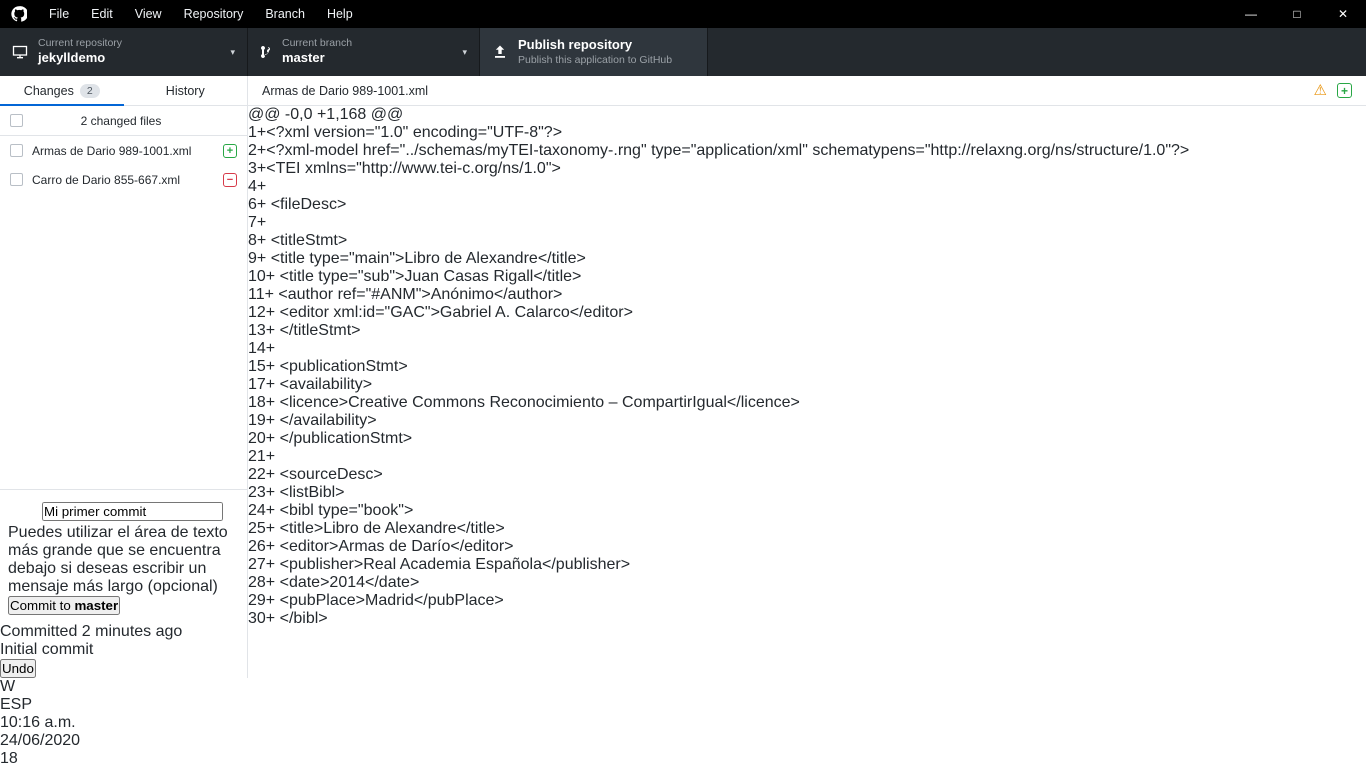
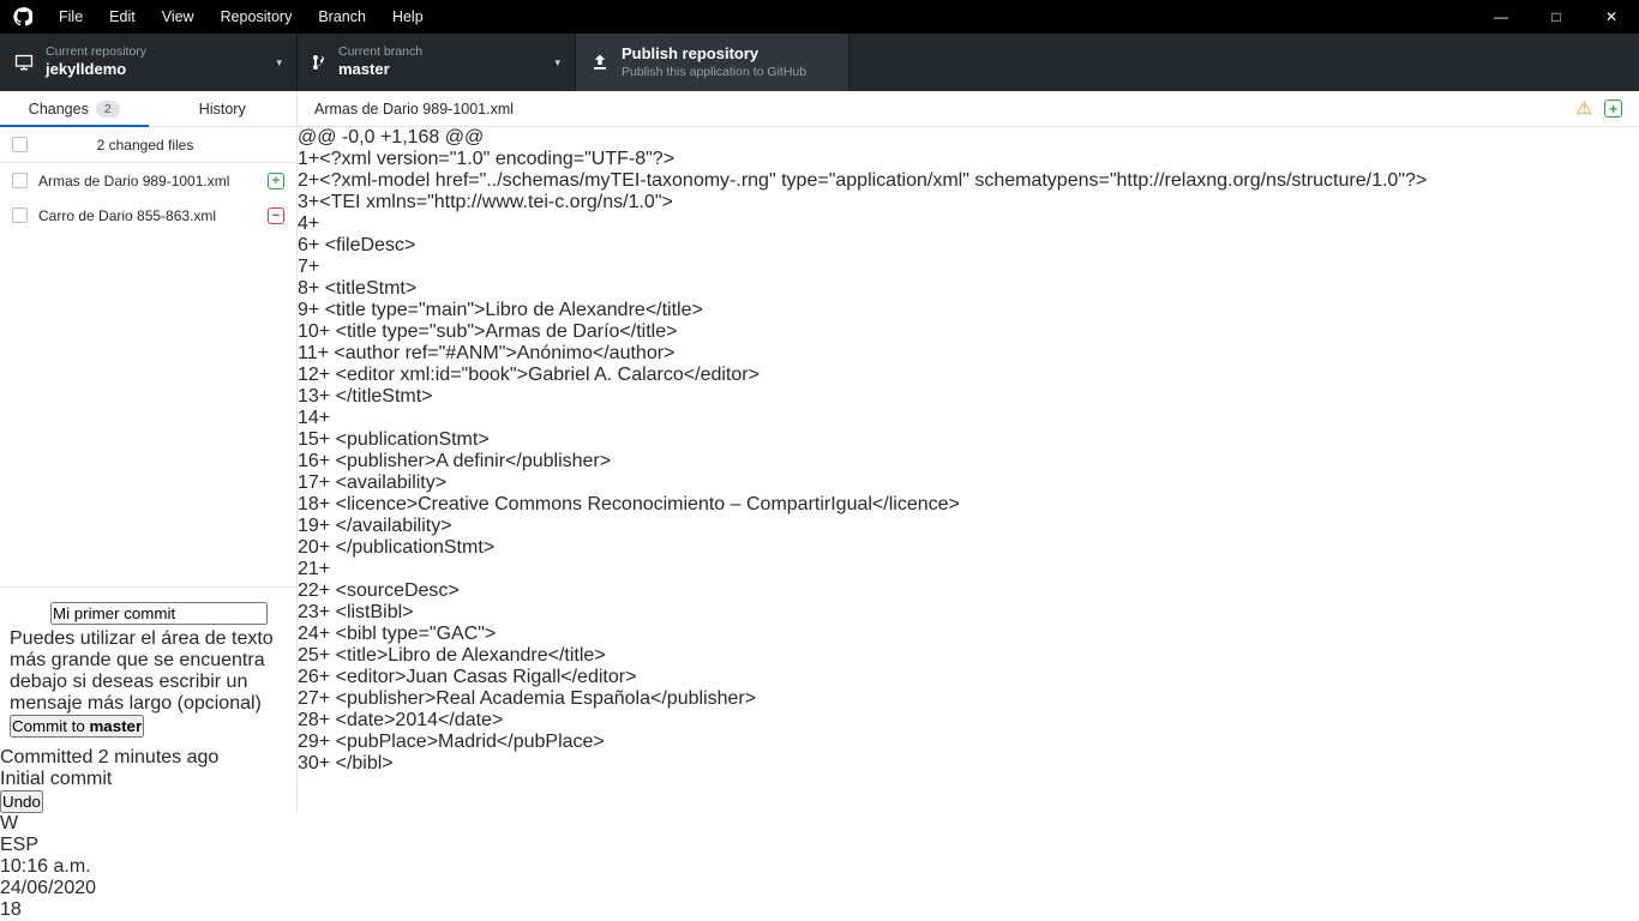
  File
  Edit
  View
  Repository
  Branch
  Help
  —
  □
  ✕
  Current repository
  jekylldemo
  ▾
  Current branch
  master
  ▾
  Publish repository
  Publish this application to GitHub
  Changes
  2
  History
  Armas de Dario 989-1001.xml
  ⚠
  2 changed files
  Armas de Dario 989-1001.xml
- Carro de Dario 855-667.xml
+ Carro de Dario 855-863.xml
  Mi primer commit
  Puedes utilizar el área de texto más grande que se encuentra debajo si deseas escribir un mensaje más largo (opcional)
  Commit to master
  Committed 2 minutes ago
  Initial commit
  Undo
  @@ -0,0 +1,168 @@
  1+<?xml version="1.0" encoding="UTF-8"?>
  2+<?xml-model href="../schemas/myTEI-taxonomy-.rng" type="application/xml" schematypens="http://relaxng.org/ns/structure/1.0"?>
  3+<TEI xmlns="http://www.tei-c.org/ns/1.0">
  4+
  6+ <fileDesc>
  7+
  8+ <titleStmt>
  9+ <title type="main">Libro de Alexandre</title>
- 10+ <title type="sub">Juan Casas Rigall</title>
+ 10+ <title type="sub">Armas de Darío</title>
  11+ <author ref="#ANM">Anónimo</author>
- 12+ <editor xml:id="GAC">Gabriel A. Calarco</editor>
+ 12+ <editor xml:id="book">Gabriel A. Calarco</editor>
  13+ </titleStmt>
  14+
  15+ <publicationStmt>
+ 16+ <publisher>A definir</publisher>
  17+ <availability>
  18+ <licence>Creative Commons Reconocimiento – CompartirIgual</licence>
  19+ </availability>
  20+ </publicationStmt>
  21+
  22+ <sourceDesc>
  23+ <listBibl>
- 24+ <bibl type="book">
+ 24+ <bibl type="GAC">
  25+ <title>Libro de Alexandre</title>
- 26+ <editor>Armas de Darío</editor>
+ 26+ <editor>Juan Casas Rigall</editor>
  27+ <publisher>Real Academia Española</publisher>
  28+ <date>2014</date>
  29+ <pubPlace>Madrid</pubPlace>
  30+ </bibl>
  W
  ESP
  10:16 a.m.
  24/06/2020
  18
